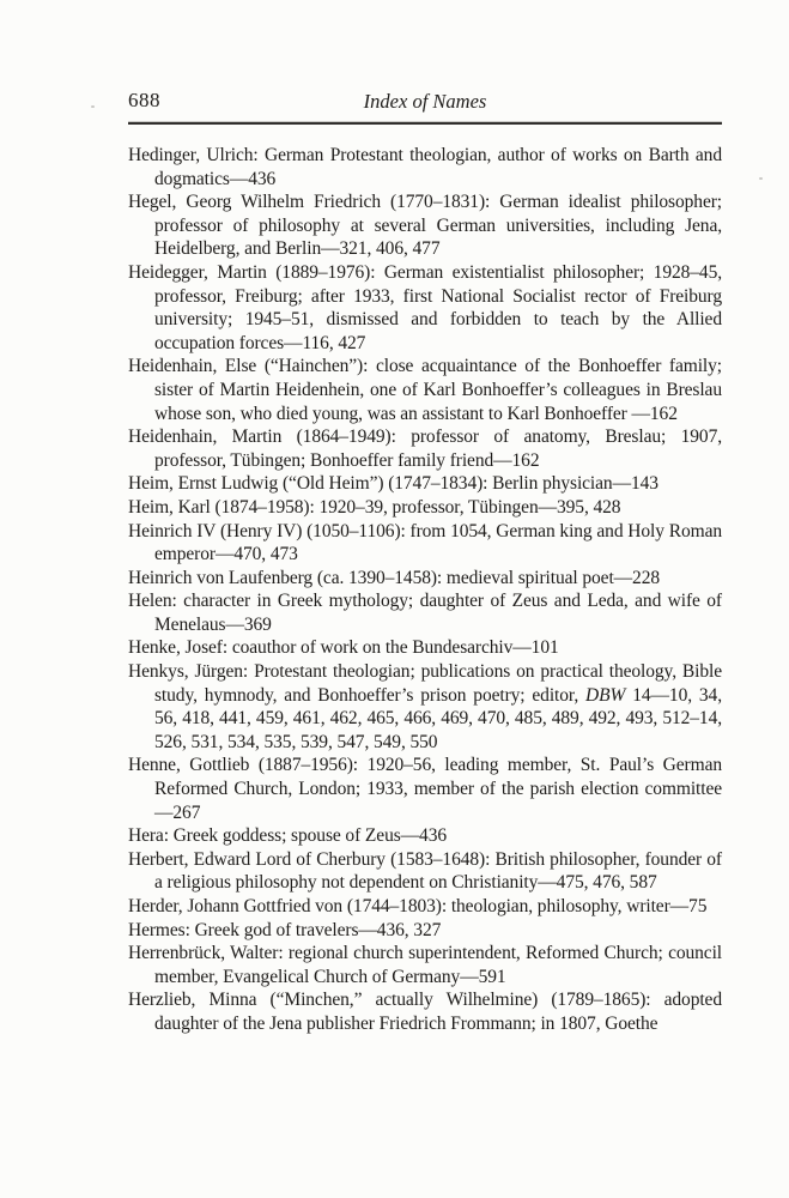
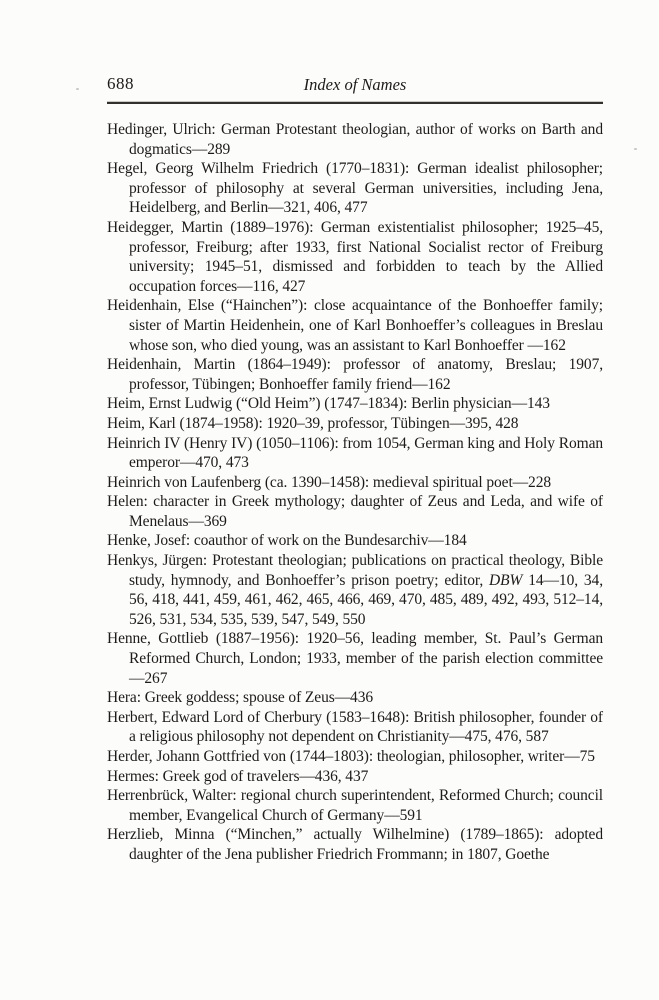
  688
  Index of Names
- Hedinger, Ulrich: German Protestant theologian, author of works on Barth and dogmatics—436
+ Hedinger, Ulrich: German Protestant theologian, author of works on Barth and dogmatics—289
  Hegel, Georg Wilhelm Friedrich (1770–1831): German idealist philosopher; professor of philosophy at several German universities, including Jena, Heidelberg, and Berlin—321, 406, 477
- Heidegger, Martin (1889–1976): German existentialist philosopher; 1928–45, professor, Freiburg; after 1933, first National Socialist rector of Freiburg university; 1945–51, dismissed and forbidden to teach by the Allied occupation forces—116, 427
+ Heidegger, Martin (1889–1976): German existentialist philosopher; 1925–45, professor, Freiburg; after 1933, first National Socialist rector of Freiburg university; 1945–51, dismissed and forbidden to teach by the Allied occupation forces—116, 427
  Heidenhain, Else (“Hainchen”): close acquaintance of the Bonhoeffer family; sister of Martin Heidenhein, one of Karl Bonhoeffer’s colleagues in Breslau whose son, who died young, was an assistant to Karl Bonhoeffer —162
  Heidenhain, Martin (1864–1949): professor of anatomy, Breslau; 1907, professor, Tübingen; Bonhoeffer family friend—162
  Heim, Ernst Ludwig (“Old Heim”) (1747–1834): Berlin physician—143
  Heim, Karl (1874–1958): 1920–39, professor, Tübingen—395, 428
  Heinrich IV (Henry IV) (1050–1106): from 1054, German king and Holy Roman emperor—470, 473
  Heinrich von Laufenberg (ca. 1390–1458): medieval spiritual poet—228
  Helen: character in Greek mythology; daughter of Zeus and Leda, and wife of Menelaus—369
- Henke, Josef: coauthor of work on the Bundesarchiv—101
+ Henke, Josef: coauthor of work on the Bundesarchiv—184
  Henkys, Jürgen: Protestant theologian; publications on practical theology, Bible study, hymnody, and Bonhoeffer’s prison poetry; editor, DBW 14—10, 34, 56, 418, 441, 459, 461, 462, 465, 466, 469, 470, 485, 489, 492, 493, 512–14, 526, 531, 534, 535, 539, 547, 549, 550
  Henne, Gottlieb (1887–1956): 1920–56, leading member, St. Paul’s German Reformed Church, London; 1933, member of the parish election committee—267
  Hera: Greek goddess; spouse of Zeus—436
  Herbert, Edward Lord of Cherbury (1583–1648): British philosopher, founder of a religious philosophy not dependent on Christianity—475, 476, 587
- Herder, Johann Gottfried von (1744–1803): theologian, philosophy, writer—75
+ Herder, Johann Gottfried von (1744–1803): theologian, philosopher, writer—75
- Hermes: Greek god of travelers—436, 327
+ Hermes: Greek god of travelers—436, 437
  Herrenbrück, Walter: regional church superintendent, Reformed Church; council member, Evangelical Church of Germany—591
  Herzlieb, Minna (“Minchen,” actually Wilhelmine) (1789–1865): adopted daughter of the Jena publisher Friedrich Frommann; in 1807, Goethe
